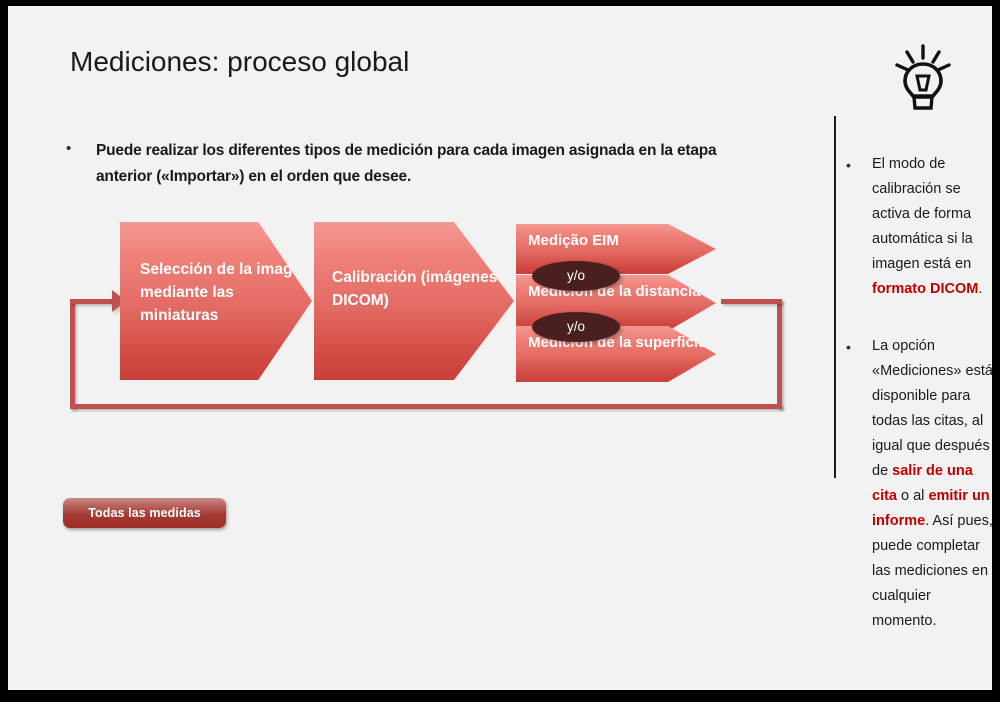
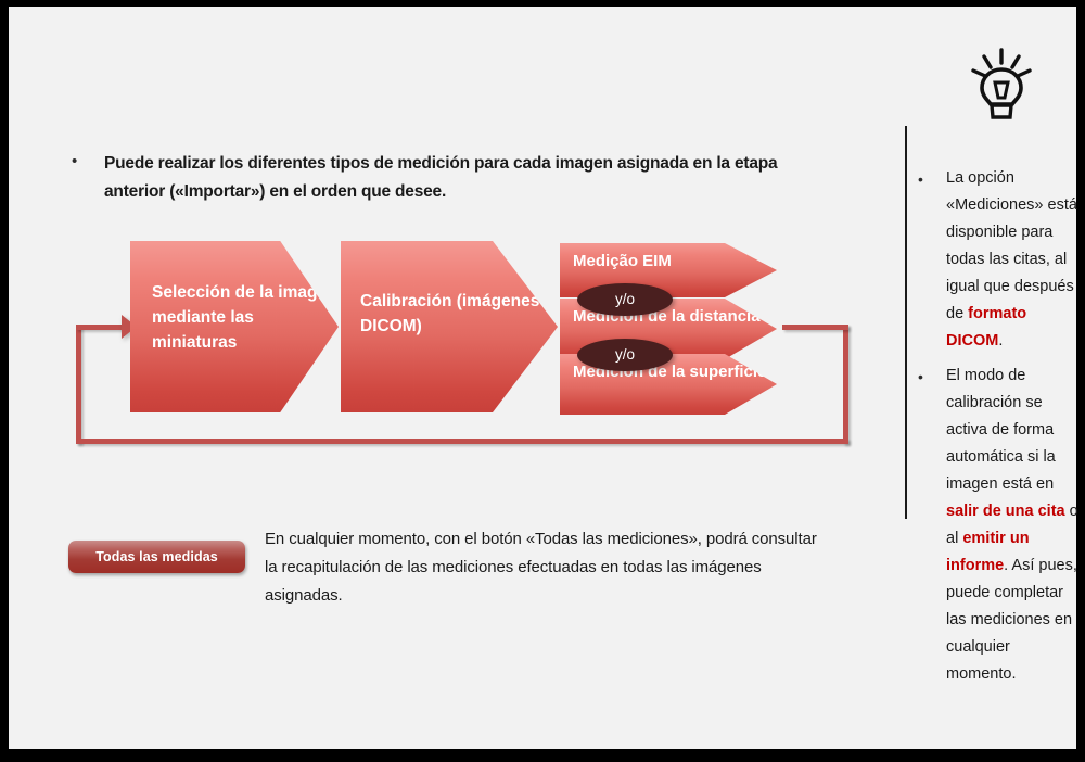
- Mediciones: proceso global
  •
  Puede realizar los diferentes tipos de medición para cada imagen asignada en la etapa anterior («Importar») en el orden que desee.
  Selección de la imag mediante las miniaturas
  Calibración (imágenes DICOM)
  Medição EIM
  Medicion de la distanci
  Medicion de la superfici
  y/o
  y/o
  Todas las medidas
+ En cualquier momento, con el botón «Todas las mediciones», podrá consultar la recapitulación de las mediciones efectuadas en todas las imágenes asignadas.
  •
- El modo de calibración se activa de forma automática si la imagen está en formato DICOM.
+ La opción «Mediciones» está disponible para todas las citas, al igual que después de formato DICOM.
  •
- La opción «Mediciones» está disponible para todas las citas, al igual que después de salir de una cita o al emitir un informe. Así pues, puede completar las mediciones en cualquier momento.
+ El modo de calibración se activa de forma automática si la imagen está en salir de una cita o al emitir un informe. Así pues, puede completar las mediciones en cualquier momento.
